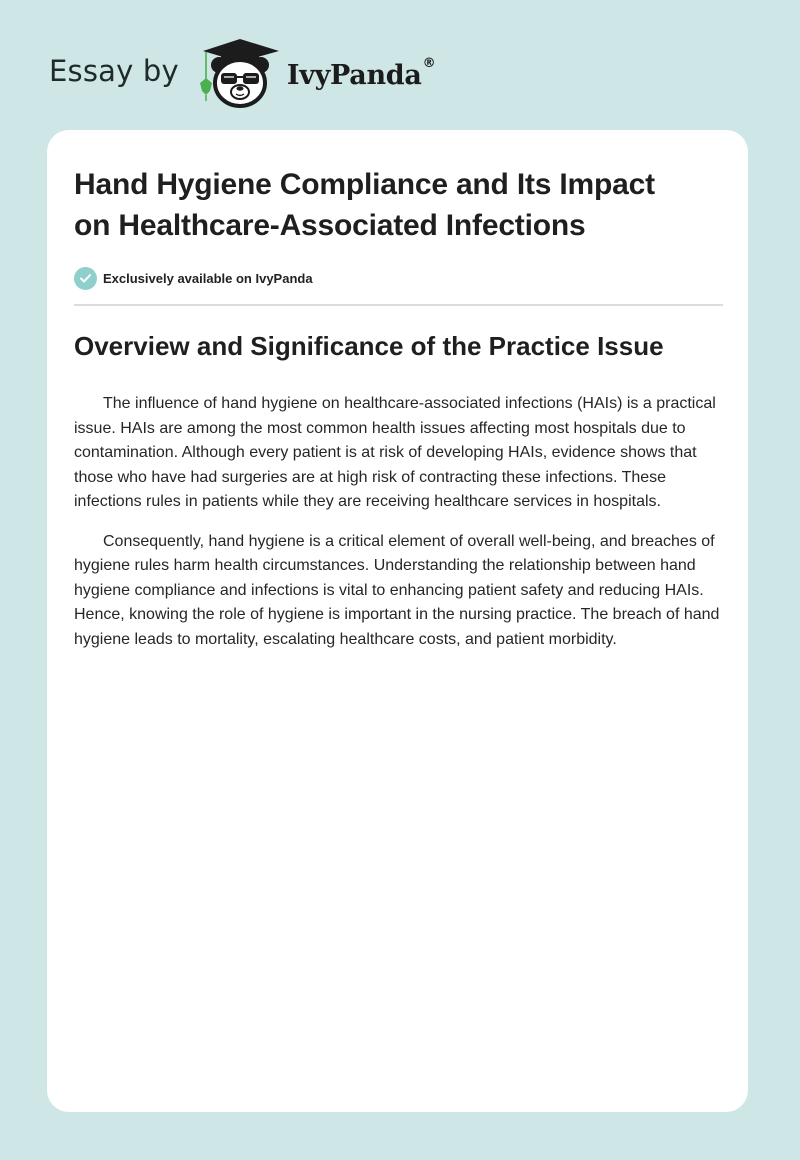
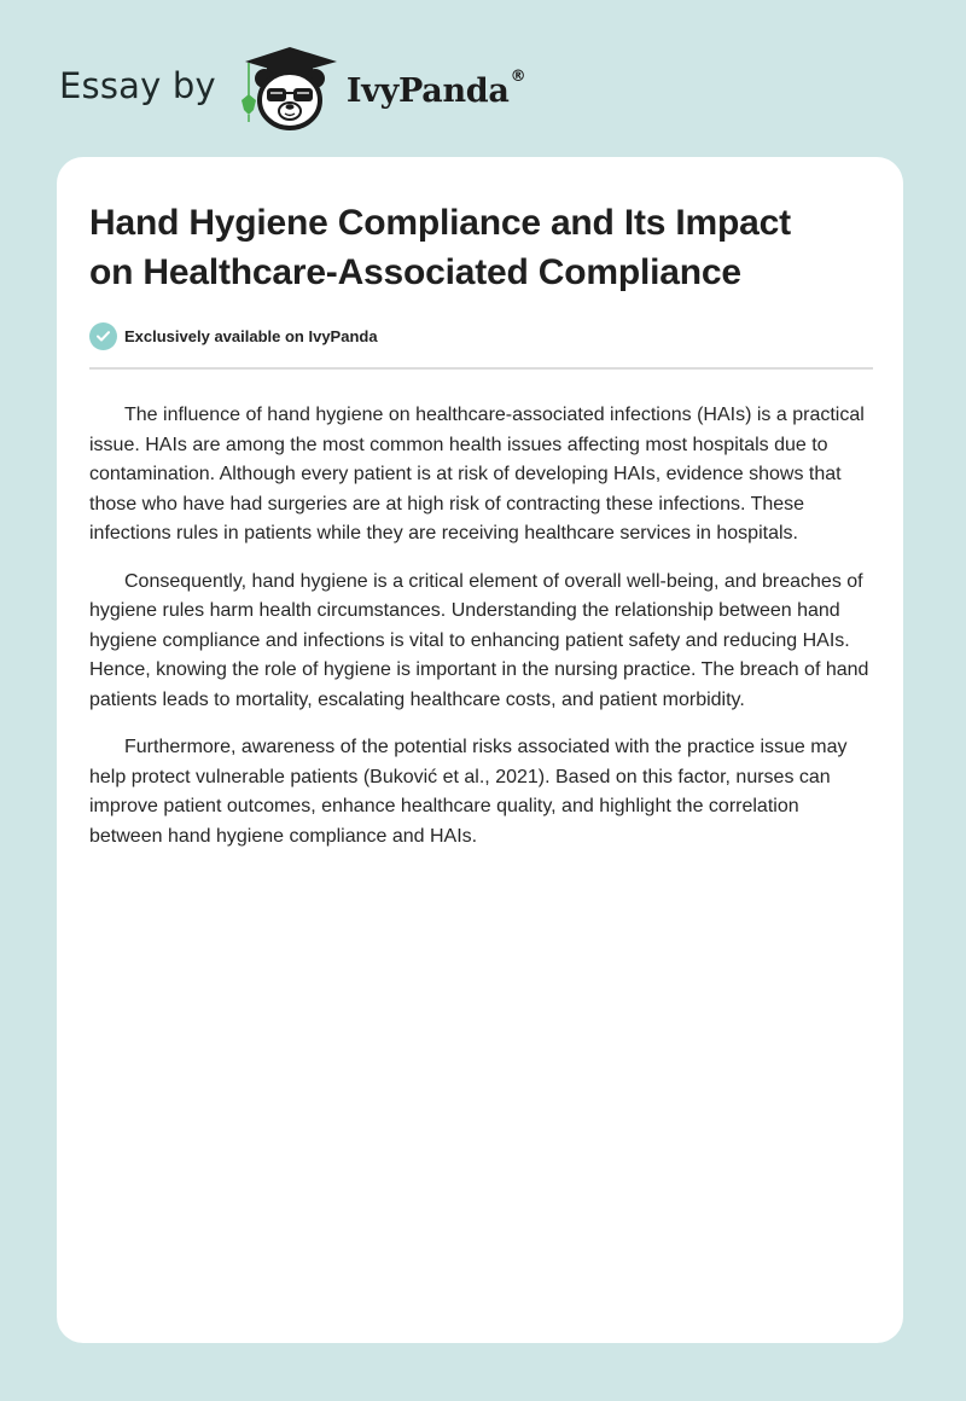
  Essay by
  IvyPanda®
- Hand Hygiene Compliance and Its Impact on Healthcare-Associated Infections
+ Hand Hygiene Compliance and Its Impact on Healthcare-Associated Compliance
  Exclusively available on IvyPanda
- Overview and Significance of the Practice Issue
  The influence of hand hygiene on healthcare-associated infections (HAIs) is a practical issue. HAIs are among the most common health issues affecting most hospitals due to contamination. Although every patient is at risk of developing HAIs, evidence shows that those who have had surgeries are at high risk of contracting these infections. These infections rules in patients while they are receiving healthcare services in hospitals.
- Consequently, hand hygiene is a critical element of overall well-being, and breaches of hygiene rules harm health circumstances. Understanding the relationship between hand hygiene compliance and infections is vital to enhancing patient safety and reducing HAIs. Hence, knowing the role of hygiene is important in the nursing practice. The breach of hand hygiene leads to mortality, escalating healthcare costs, and patient morbidity.
+ Consequently, hand hygiene is a critical element of overall well-being, and breaches of hygiene rules harm health circumstances. Understanding the relationship between hand hygiene compliance and infections is vital to enhancing patient safety and reducing HAIs. Hence, knowing the role of hygiene is important in the nursing practice. The breach of hand patients leads to mortality, escalating healthcare costs, and patient morbidity.
+ Furthermore, awareness of the potential risks associated with the practice issue may help protect vulnerable patients (Buković et al., 2021). Based on this factor, nurses can improve patient outcomes, enhance healthcare quality, and highlight the correlation between hand hygiene compliance and HAIs.
